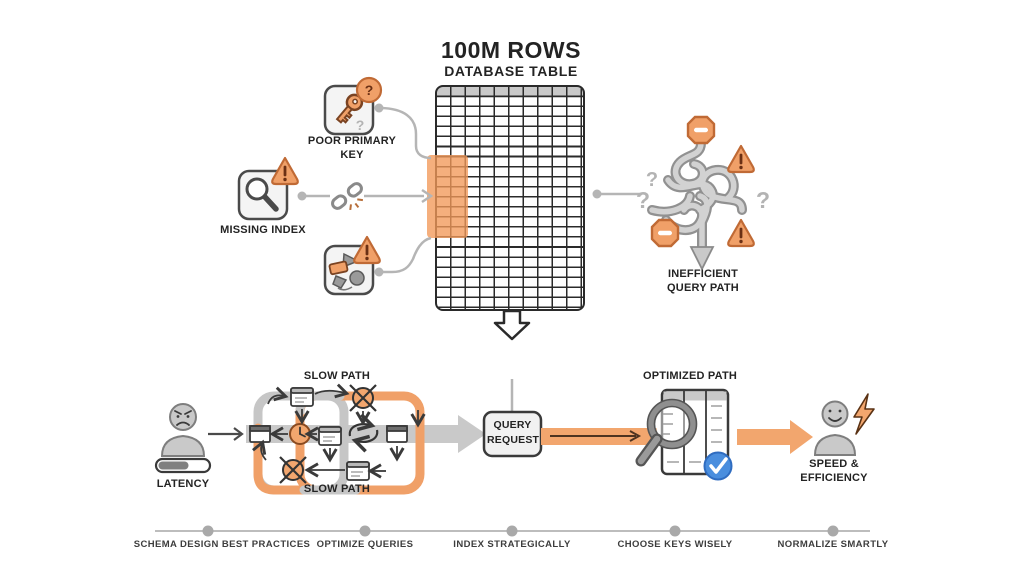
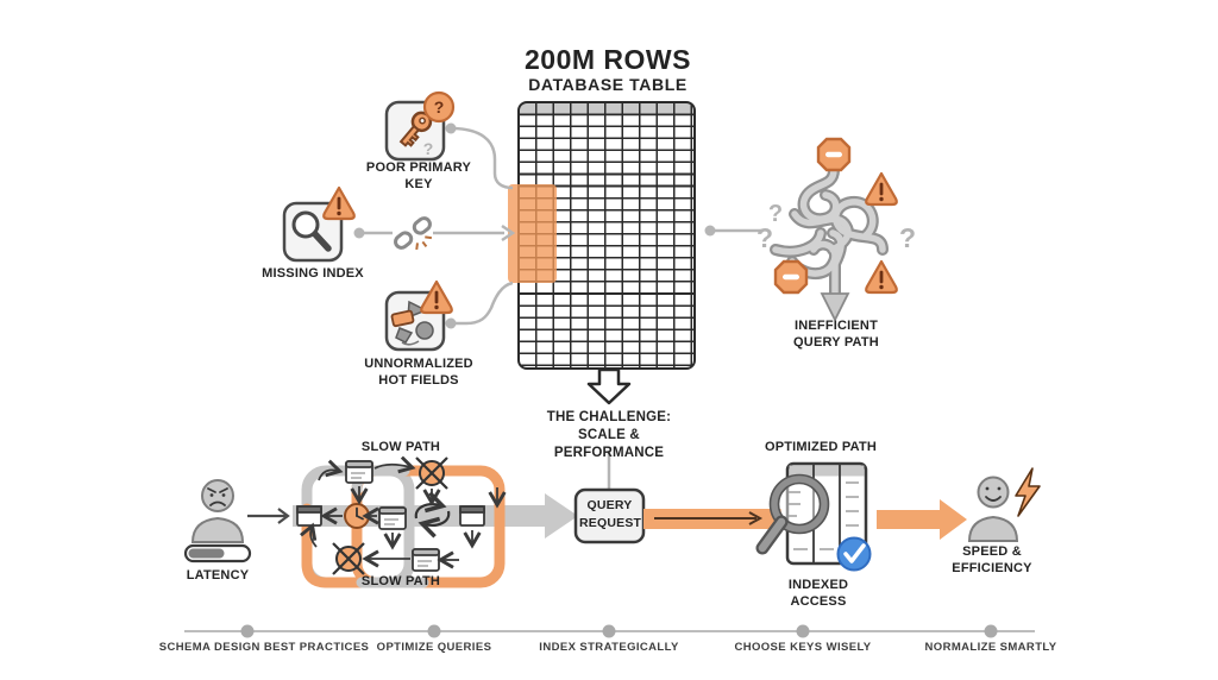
  ?
  ?
  ?
  ?
  ?
- 100M ROWS
+ 200M ROWS
  DATABASE TABLE
  POOR PRIMARY KEY
  MISSING INDEX
+ UNNORMALIZED HOT FIELDS
  INEFFICIENT QUERY PATH
+ THE CHALLENGE: SCALE & PERFORMANCE
  SLOW PATH
  SLOW PATH
  LATENCY
  QUERY REQUEST
  OPTIMIZED PATH
+ INDEXED ACCESS
  SPEED & EFFICIENCY
  SCHEMA DESIGN BEST PRACTICES
  OPTIMIZE QUERIES
  INDEX STRATEGICALLY
  CHOOSE KEYS WISELY
  NORMALIZE SMARTLY
